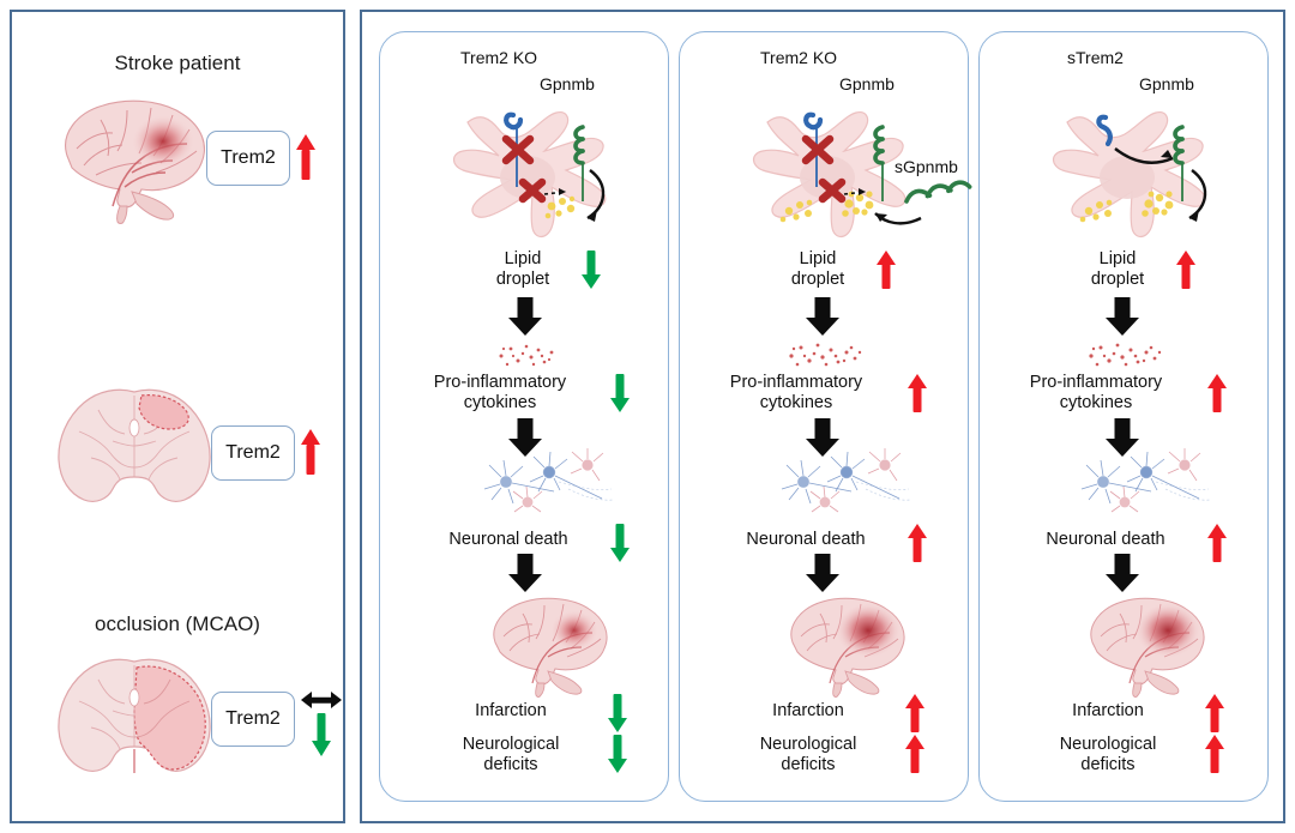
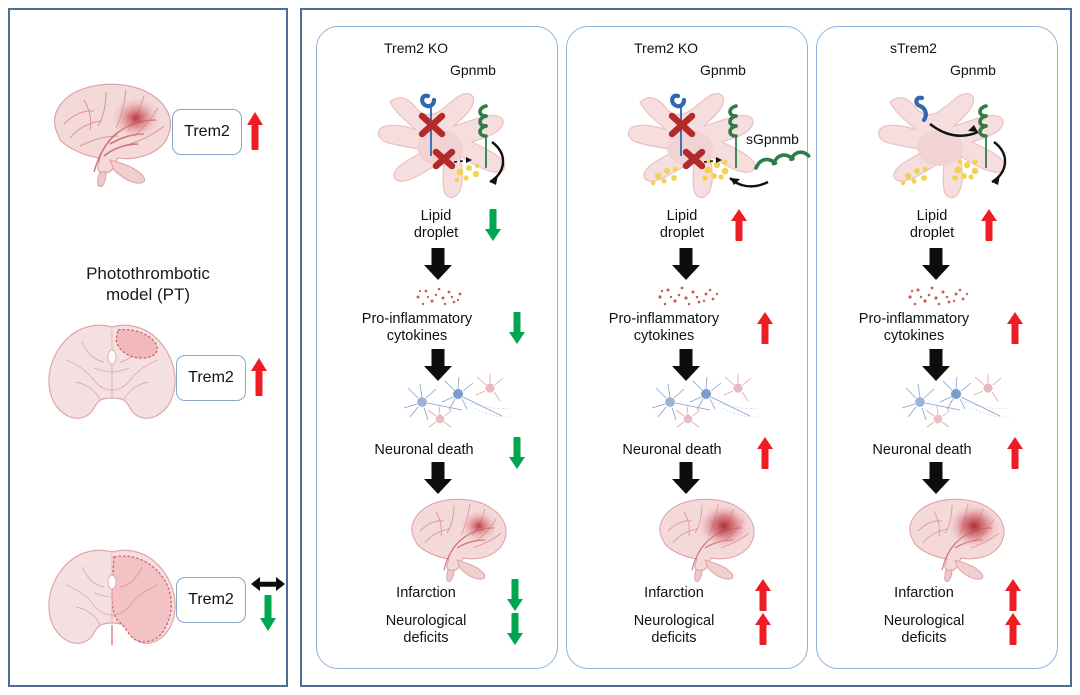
- Stroke patient
  Trem2
+ Photothrombotic
+ model (PT)
  Trem2
- occlusion (MCAO)
  Trem2
  Trem2 KO
  Gpnmb
  Lipid
  droplet
  Pro-inflammatory
  cytokines
  Neuronal death
  Infarction
  Neurological
  deficits
  Trem2 KO
  Gpnmb
  sGpnmb
  Lipid
  droplet
  Pro-inflammatory
  cytokines
  Neuronal death
  Infarction
  Neurological
  deficits
  sTrem2
  Gpnmb
  Lipid
  droplet
  Pro-inflammatory
  cytokines
  Neuronal death
  Infarction
  Neurological
  deficits
